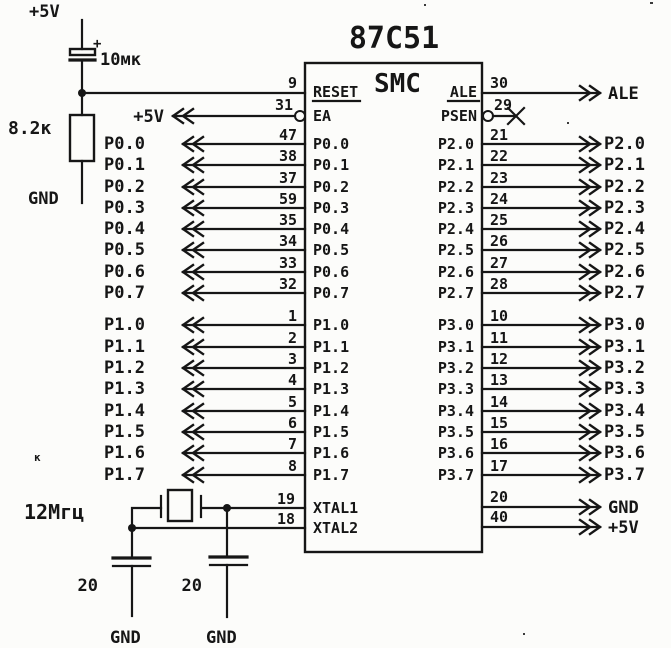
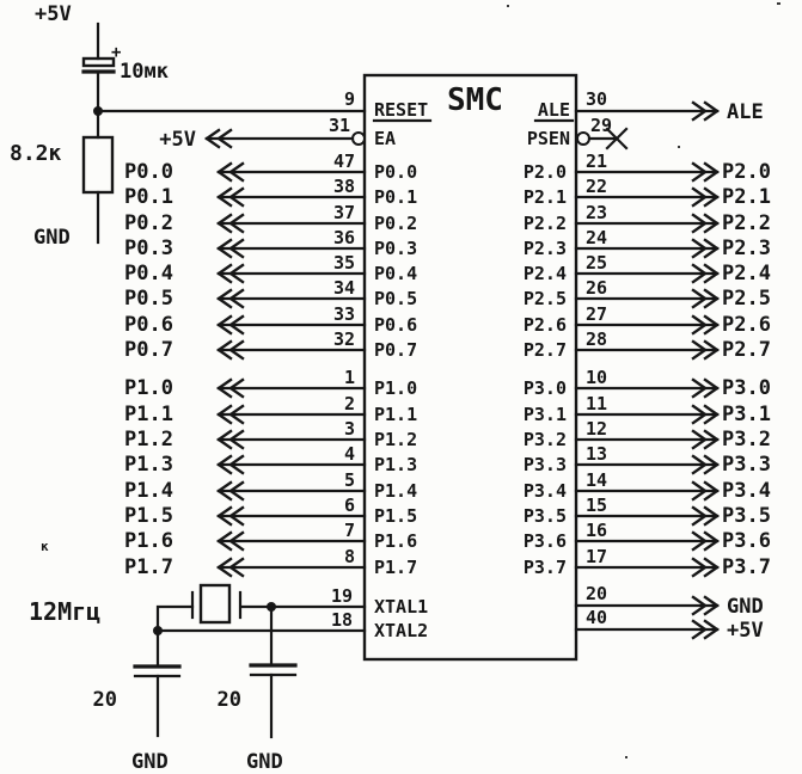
- 87C51
  SMC
  +5V
  +
  10мк
  8.2к
  GND
  9
  RESET
  31
  +5V
  EA
  30
  ALE
  ALE
  29
  PSEN
  19
  XTAL1
  18
  XTAL2
  12Мгц
  20
  GND
  20
  GND
  20
  GND
  40
  +5V
  47
  P0.0
  P0.0
  38
  P0.1
  P0.1
  37
  P0.2
  P0.2
- 59
+ 36
  P0.3
  P0.3
  35
  P0.4
  P0.4
  34
  P0.5
  P0.5
  33
  P0.6
  P0.6
  32
  P0.7
  P0.7
  1
  P1.0
  P1.0
  2
  P1.1
  P1.1
  3
  P1.2
  P1.2
  4
  P1.3
  P1.3
  5
  P1.4
  P1.4
  6
  P1.5
  P1.5
  7
  P1.6
  P1.6
  8
  P1.7
  P1.7
  21
  P2.0
  P2.0
  22
  P2.1
  P2.1
  23
  P2.2
  P2.2
  24
  P2.3
  P2.3
  25
  P2.4
  P2.4
  26
  P2.5
  P2.5
  27
  P2.6
  P2.6
  28
  P2.7
  P2.7
  10
  P3.0
  P3.0
  11
  P3.1
  P3.1
  12
  P3.2
  P3.2
  13
  P3.3
  P3.3
  14
  P3.4
  P3.4
  15
  P3.5
  P3.5
  16
  P3.6
  P3.6
  17
  P3.7
  P3.7
  ĸ
